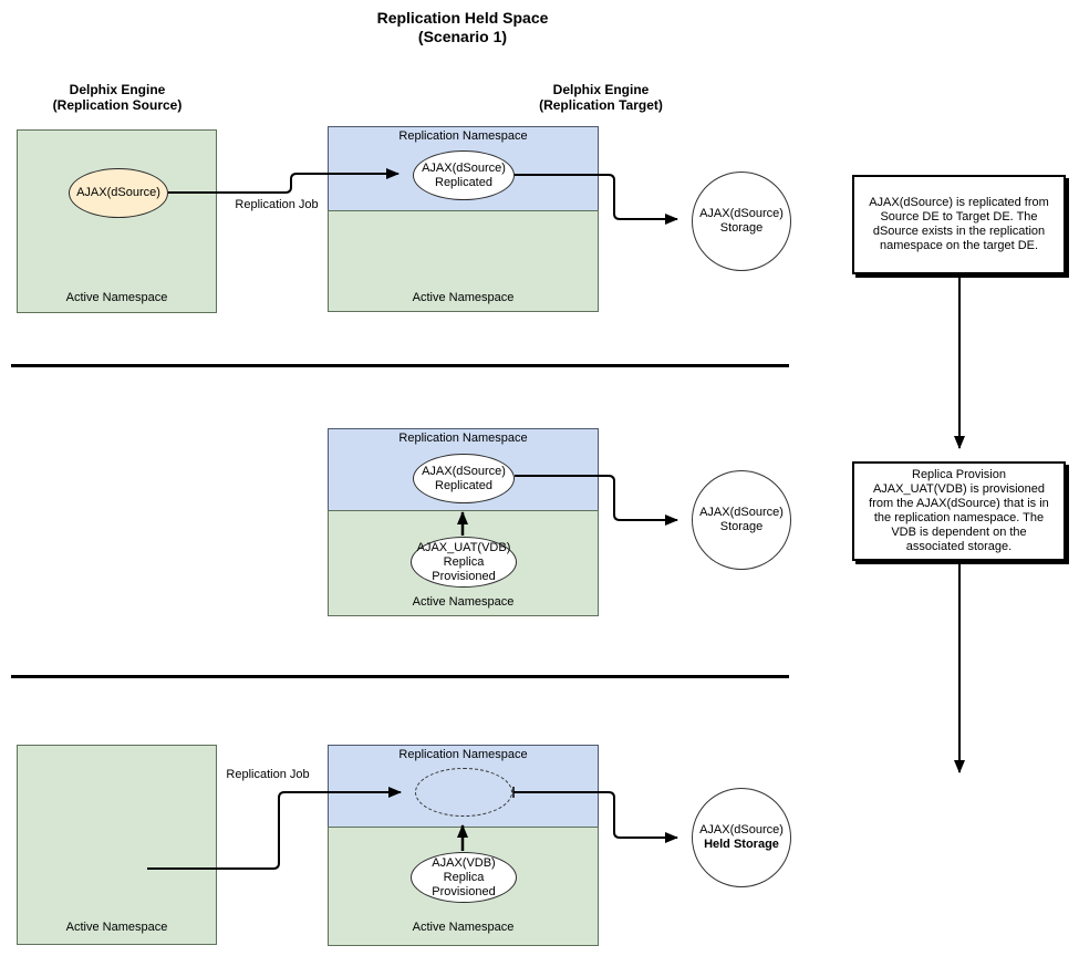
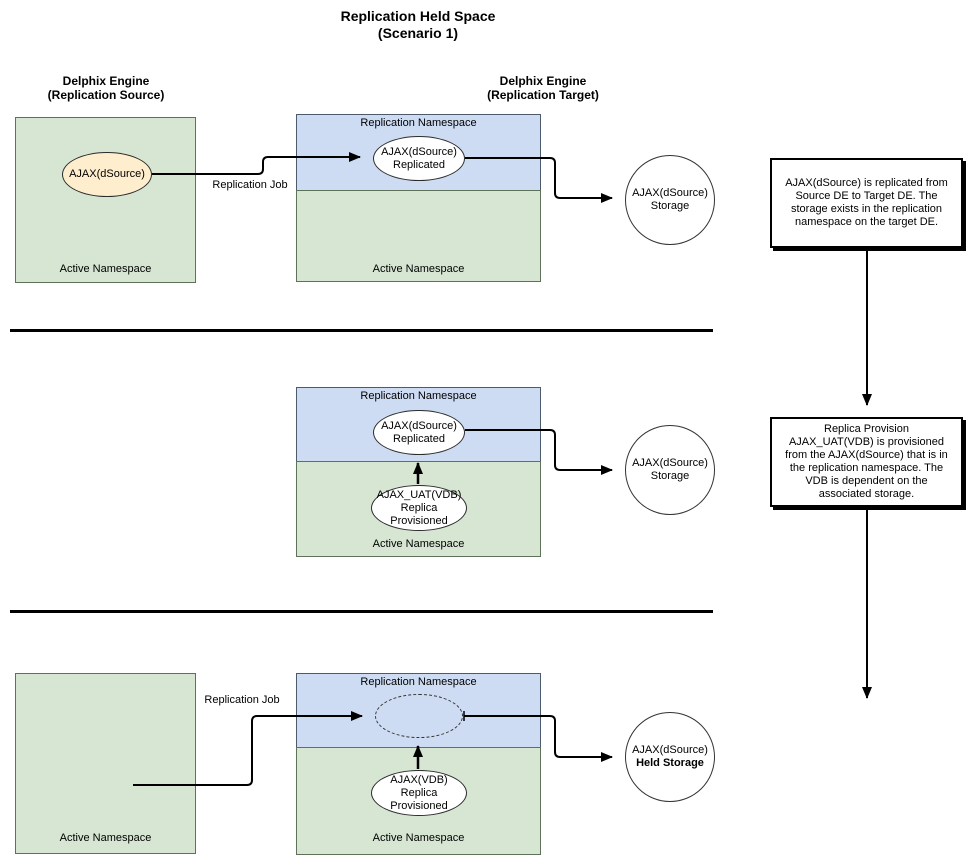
  Replication Held Space
  (Scenario 1)
  Delphix Engine
  (Replication Source)
  Delphix Engine
  (Replication Target)
  Active Namespace
  Replication Namespace
  Active Namespace
  AJAX(dSource)
  AJAX(dSource)
  Replicated
  AJAX(dSource)
  Storage
  Replication Job
- AJAX(dSource) is replicated from Source DE to Target DE. The dSource exists in the replication namespace on the target DE.
+ AJAX(dSource) is replicated from Source DE to Target DE. The storage exists in the replication namespace on the target DE.
  Replication Namespace
  Active Namespace
  AJAX(dSource)
  Replicated
  AJAX_UAT(VDB)
  Replica Provisioned
  AJAX(dSource)
  Storage
  Replica Provision
  AJAX_UAT(VDB) is provisioned from the AJAX(dSource) that is in the replication namespace. The VDB is dependent on the associated storage.
  Active Namespace
  Replication Namespace
  Active Namespace
  AJAX(VDB)
  Replica Provisioned
  AJAX(dSource)
  Held Storage
  Replication Job
